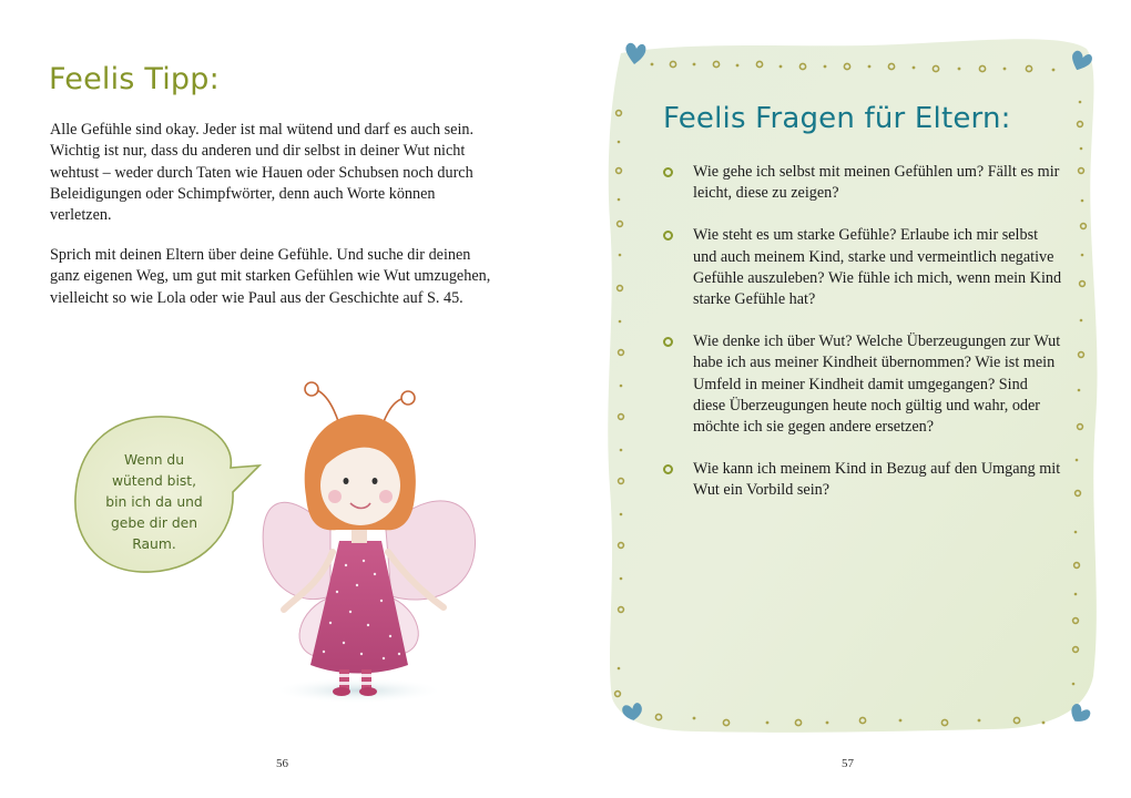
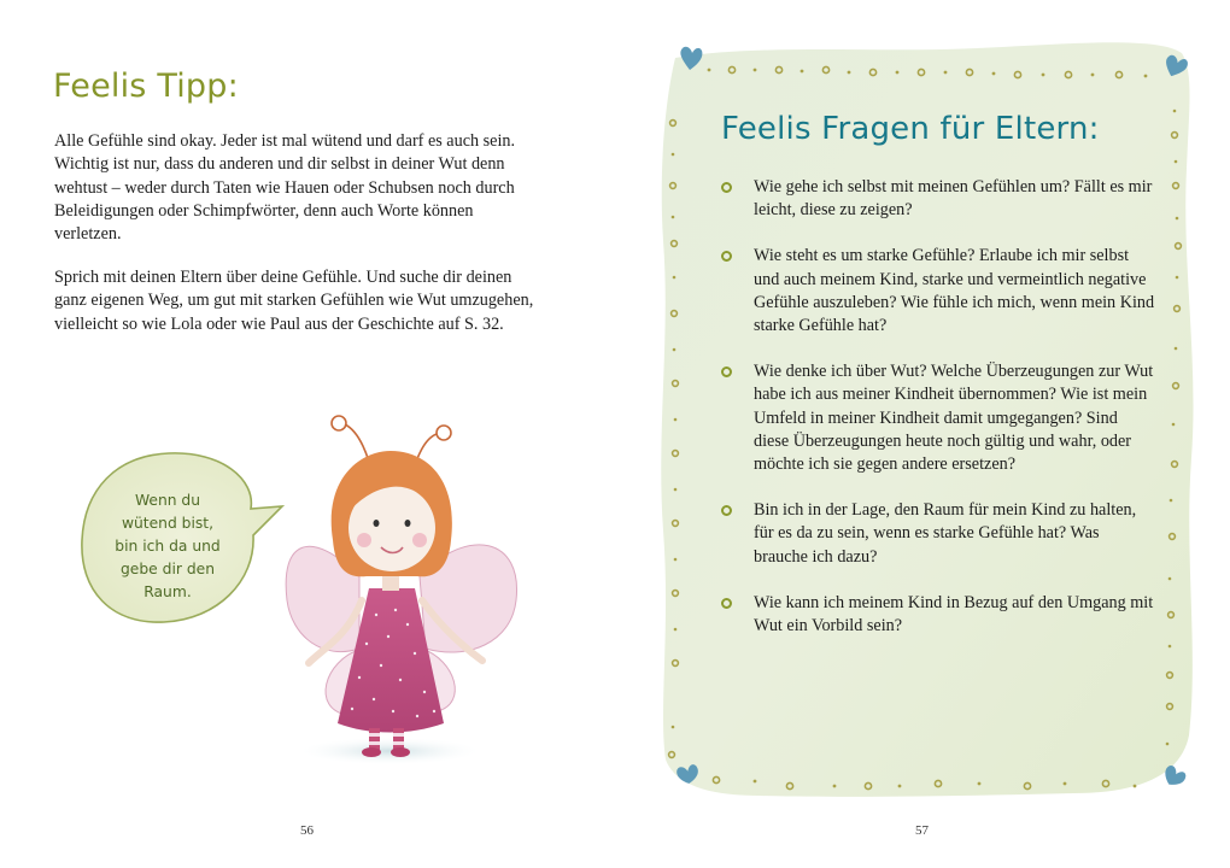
  Feelis Tipp:
- Alle Gefühle sind okay. Jeder ist mal wütend und darf es auch sein. Wichtig ist nur, dass du anderen und dir selbst in deiner Wut nicht wehtust – weder durch Taten wie Hauen oder Schubsen noch durch Beleidigungen oder Schimpfwörter, denn auch Worte können verletzen.
+ Alle Gefühle sind okay. Jeder ist mal wütend und darf es auch sein. Wichtig ist nur, dass du anderen und dir selbst in deiner Wut denn wehtust – weder durch Taten wie Hauen oder Schubsen noch durch Beleidigungen oder Schimpfwörter, denn auch Worte können verletzen.
- Sprich mit deinen Eltern über deine Gefühle. Und suche dir deinen ganz eigenen Weg, um gut mit starken Gefühlen wie Wut umzugehen, vielleicht so wie Lola oder wie Paul aus der Geschichte auf S. 45.
+ Sprich mit deinen Eltern über deine Gefühle. Und suche dir deinen ganz eigenen Weg, um gut mit starken Gefühlen wie Wut umzugehen, vielleicht so wie Lola oder wie Paul aus der Geschichte auf S. 32.
  Wenn du
  wütend bist,
  bin ich da und
  gebe dir den
  Raum.
  56
  Feelis Fragen für Eltern:
  Wie gehe ich selbst mit meinen Gefühlen um? Fällt es mir leicht, diese zu zeigen?
  Wie steht es um starke Gefühle? Erlaube ich mir selbst und auch meinem Kind, starke und vermeintlich negative Gefühle auszuleben? Wie fühle ich mich, wenn mein Kind starke Gefühle hat?
  Wie denke ich über Wut? Welche Überzeugungen zur Wut habe ich aus meiner Kindheit übernommen? Wie ist mein Umfeld in meiner Kindheit damit umgegangen? Sind diese Überzeugungen heute noch gültig und wahr, oder möchte ich sie gegen andere ersetzen?
+ Bin ich in der Lage, den Raum für mein Kind zu halten, für es da zu sein, wenn es starke Gefühle hat? Was brauche ich dazu?
  Wie kann ich meinem Kind in Bezug auf den Umgang mit Wut ein Vorbild sein?
  57
